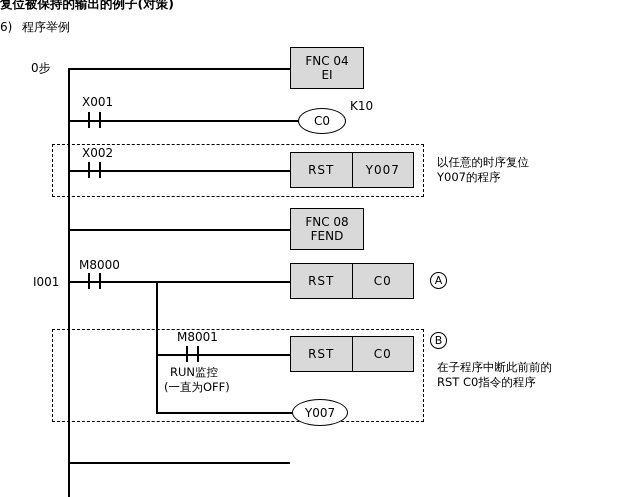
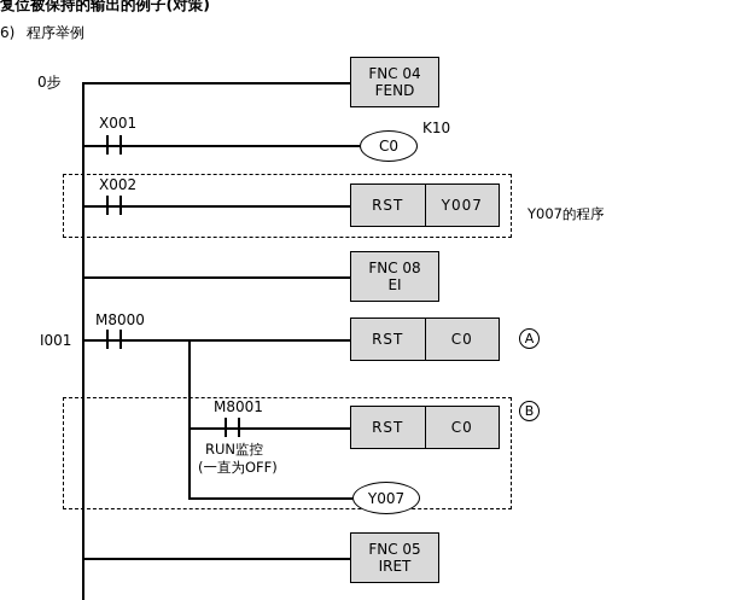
  复位被保持的输出的例子(对策)
  6)
  程序举例
  0步
  FNC 04
- EI
+ FEND
  X001
  C0
  K10
  X002
  RST
  Y007
- 以任意的时序复位
  Y007的程序
  FNC 08
- FEND
+ EI
  I001
  M8000
  RST
  C0
  A
  M8001
  RUN监控
  (一直为OFF)
  RST
  C0
  B
- 在子程序中断此前前的
- RST C0指令的程序
  Y007
+ FNC 05
+ IRET
